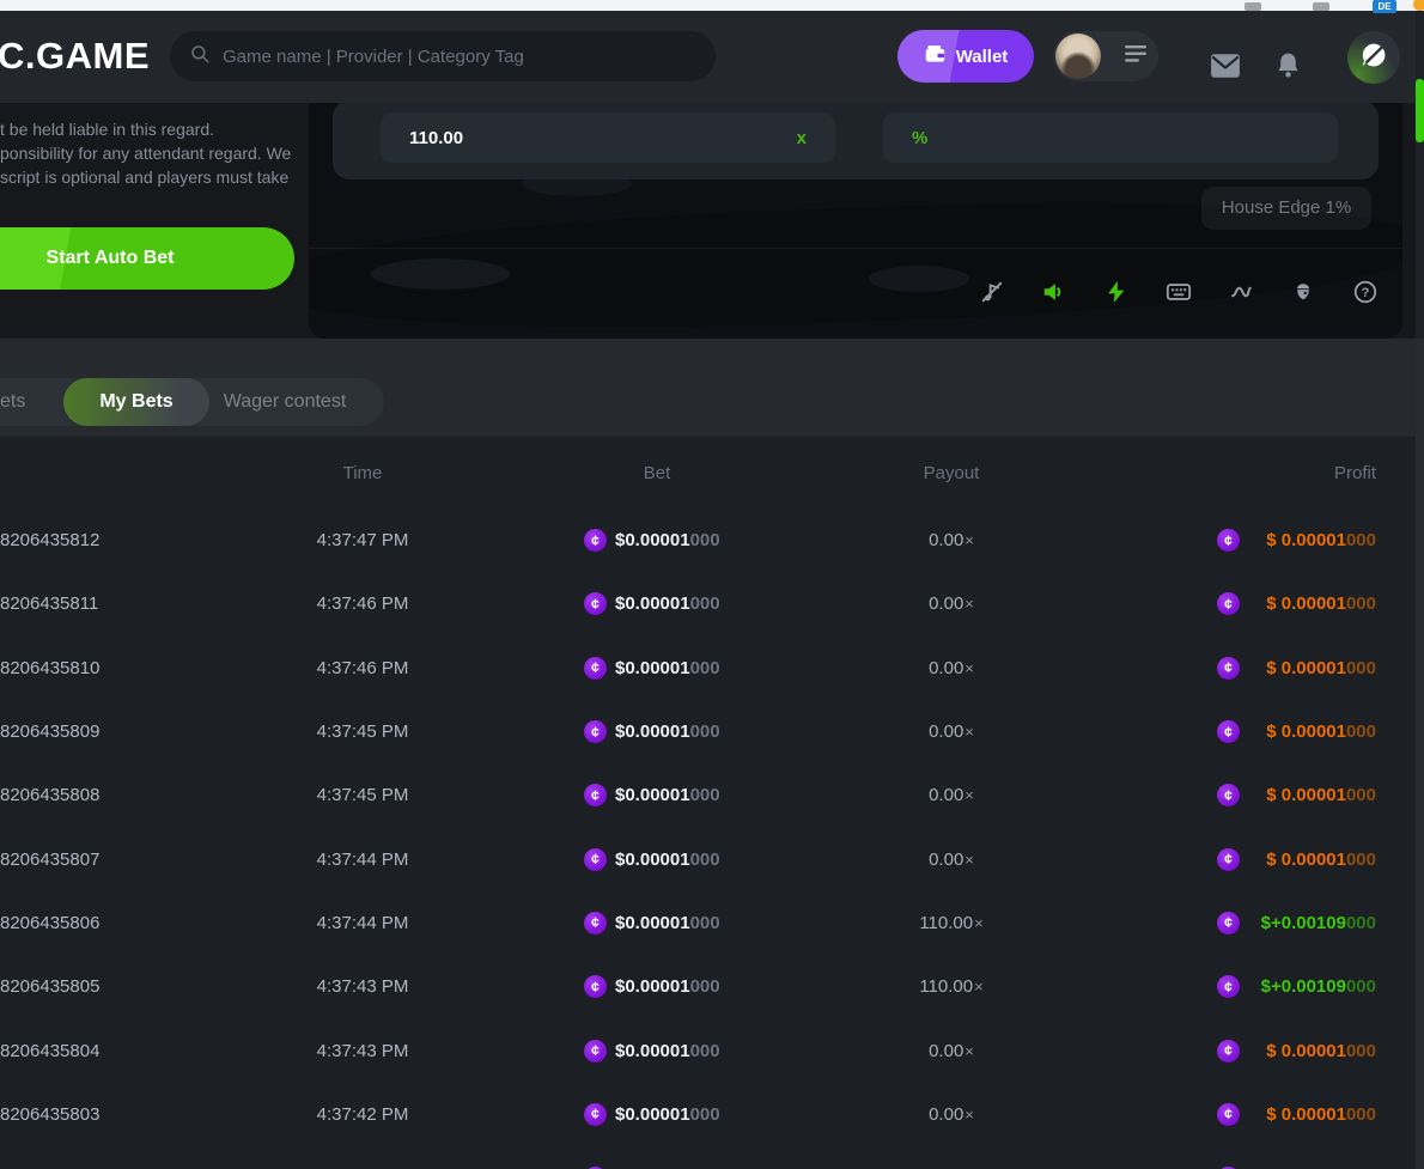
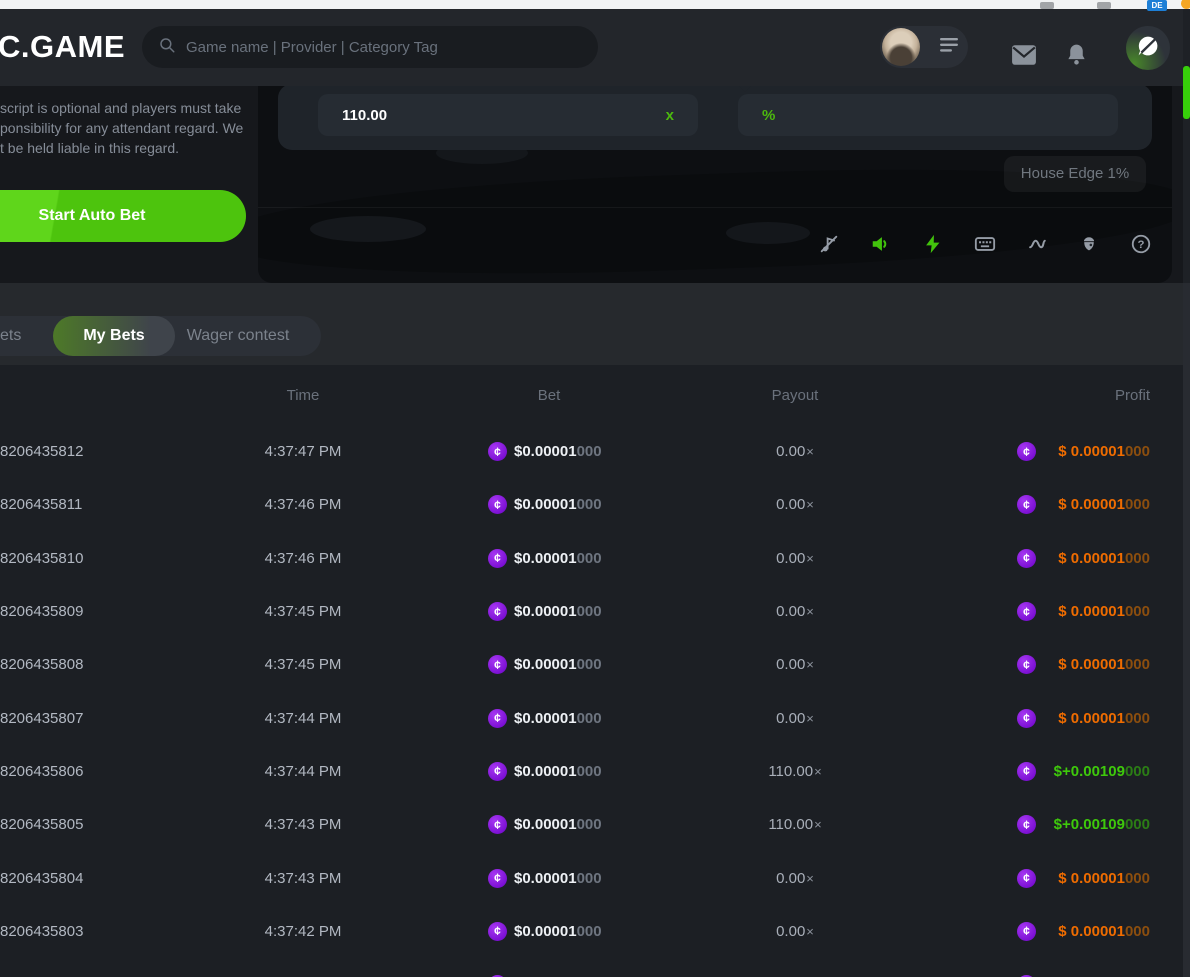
  DE
  C.GAME
  Game name | Provider | Category Tag
- Wallet
- t be held liable in this regard.
+ script is optional and players must take
  ponsibility for any attendant regard. We
- script is optional and players must take
+ t be held liable in this regard.
  Start Auto Bet
  110.00
  x
  %
  House Edge 1%
  ?
  ets
  My Bets
  Wager contest
  Time
  Bet
  Payout
  Profit
  8206435812
  4:37:47 PM
  $0.00001000
  0.00
  ×
  $ 0.00001000
  8206435811
  4:37:46 PM
  $0.00001000
  0.00
  ×
  $ 0.00001000
  8206435810
  4:37:46 PM
  $0.00001000
  0.00
  ×
  $ 0.00001000
  8206435809
  4:37:45 PM
  $0.00001000
  0.00
  ×
  $ 0.00001000
  8206435808
  4:37:45 PM
  $0.00001000
  0.00
  ×
  $ 0.00001000
  8206435807
  4:37:44 PM
  $0.00001000
  0.00
  ×
  $ 0.00001000
  8206435806
  4:37:44 PM
  $0.00001000
  110.00
  ×
  $+0.00109000
  8206435805
  4:37:43 PM
  $0.00001000
  110.00
  ×
  $+0.00109000
  8206435804
  4:37:43 PM
  $0.00001000
  0.00
  ×
  $ 0.00001000
  8206435803
  4:37:42 PM
  $0.00001000
  0.00
  ×
  $ 0.00001000
